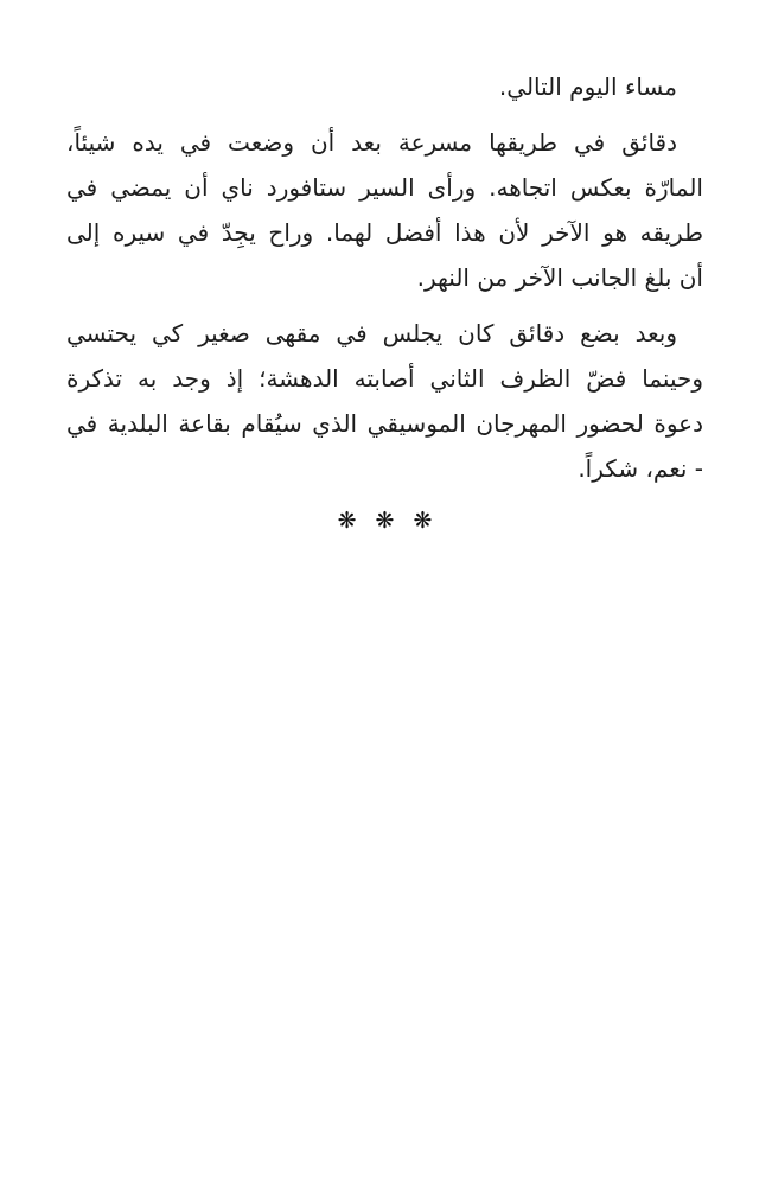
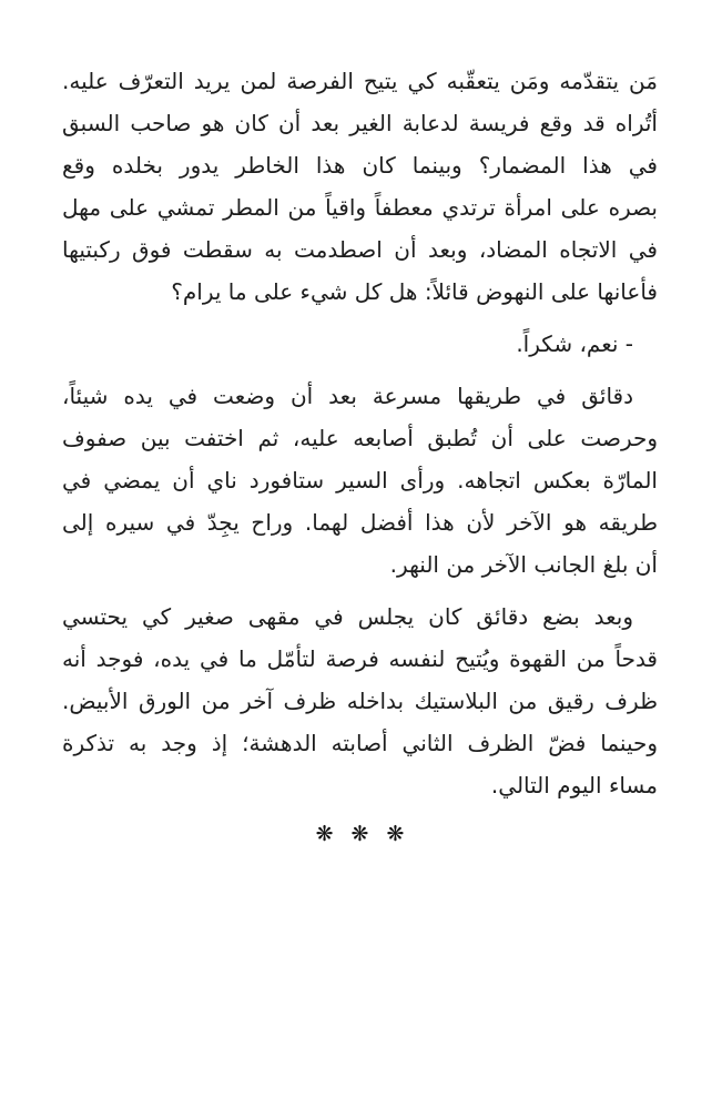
+ مَن يتقدّمه ومَن يتعقّبه كي يتيح الفرصة لمن يريد التعرّف عليه.
+ أتُراه قد وقع فريسة لدعابة الغير بعد أن كان هو صاحب السبق
+ في هذا المضمار؟ وبينما كان هذا الخاطر يدور بخلده وقع
+ بصره على امرأة ترتدي معطفاً واقياً من المطر تمشي على مهل
+ في الاتجاه المضاد، وبعد أن اصطدمت به سقطت فوق ركبتيها
+ فأعانها على النهوض قائلاً: هل كل شيء على ما يرام؟
- مساء اليوم التالي.
+ - نعم، شكراً.
  دقائق في طريقها مسرعة بعد أن وضعت في يده شيئاً،
+ وحرصت على أن تُطبق أصابعه عليه، ثم اختفت بين صفوف
  المارّة بعكس اتجاهه. ورأى السير ستافورد ناي أن يمضي في
  طريقه هو الآخر لأن هذا أفضل لهما. وراح يجِدّ في سيره إلى
  أن بلغ الجانب الآخر من النهر.
  وبعد بضع دقائق كان يجلس في مقهى صغير كي يحتسي
+ قدحاً من القهوة ويُتيح لنفسه فرصة لتأمّل ما في يده، فوجد أنه
+ ظرف رقيق من البلاستيك بداخله ظرف آخر من الورق الأبيض.
  وحينما فضّ الظرف الثاني أصابته الدهشة؛ إذ وجد به تذكرة
- دعوة لحضور المهرجان الموسيقي الذي سيُقام بقاعة البلدية في
- - نعم، شكراً.
+ مساء اليوم التالي.
  ❋
  ❋
  ❋
